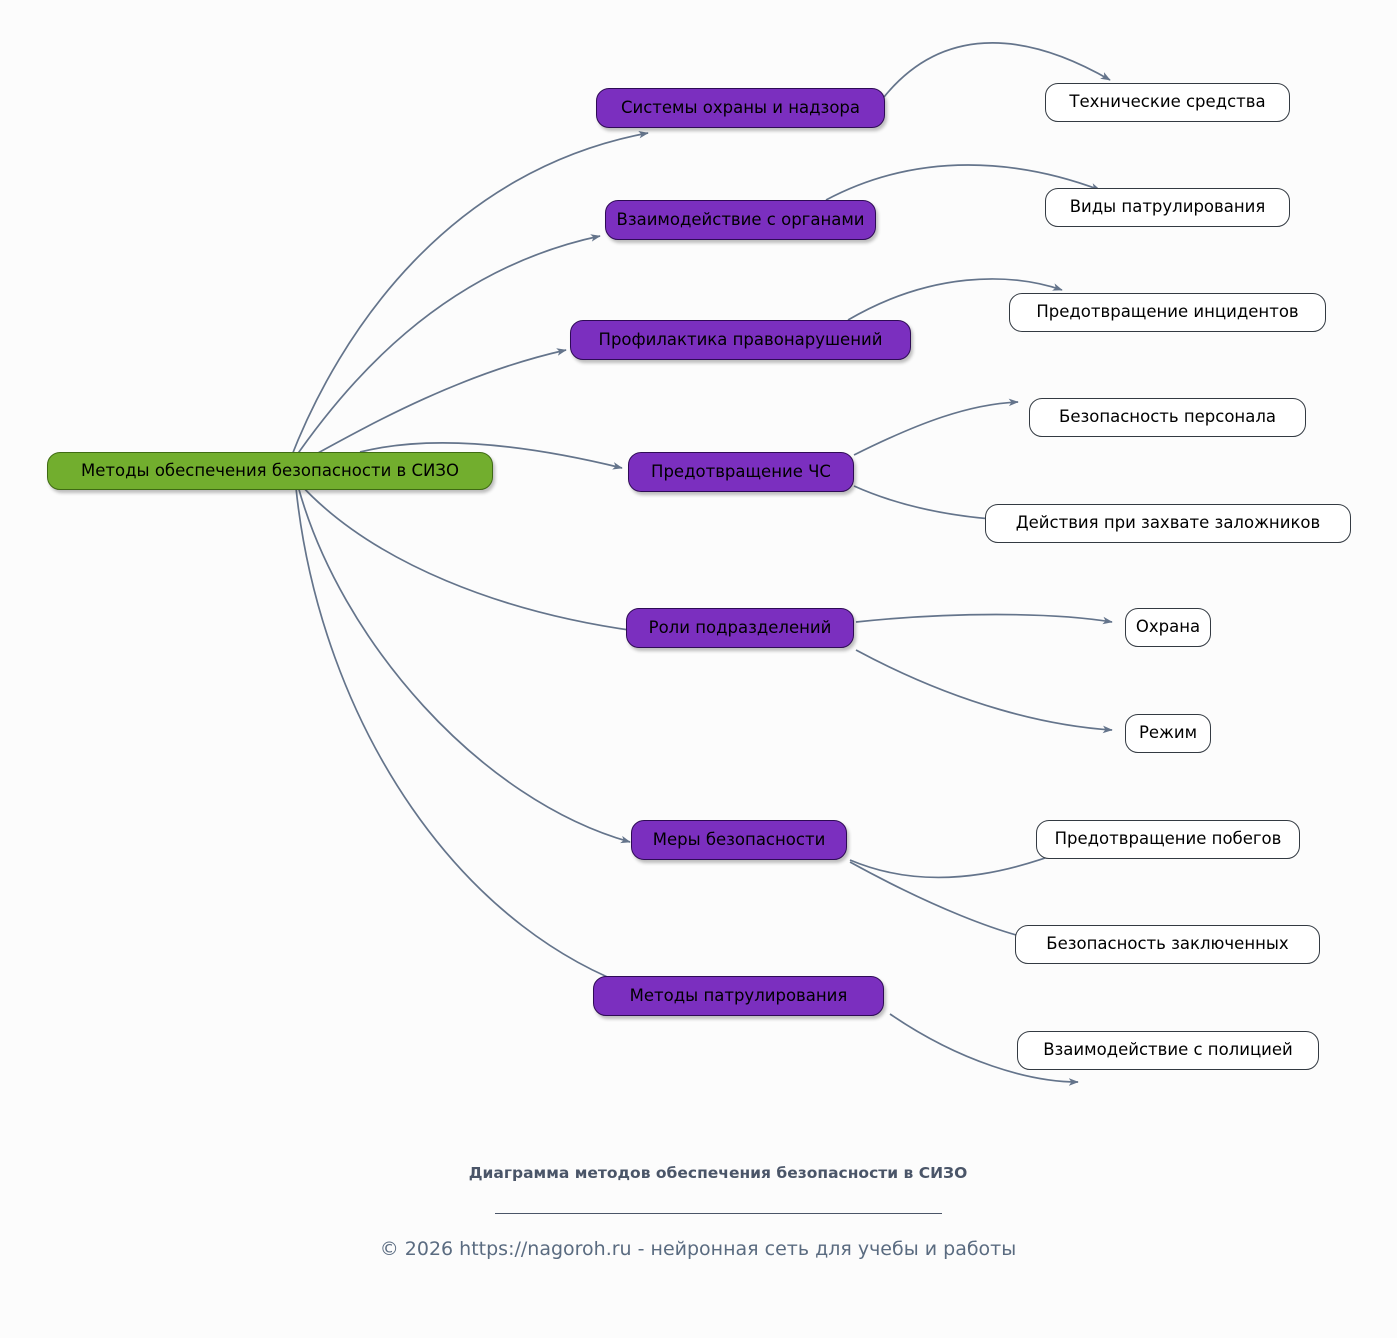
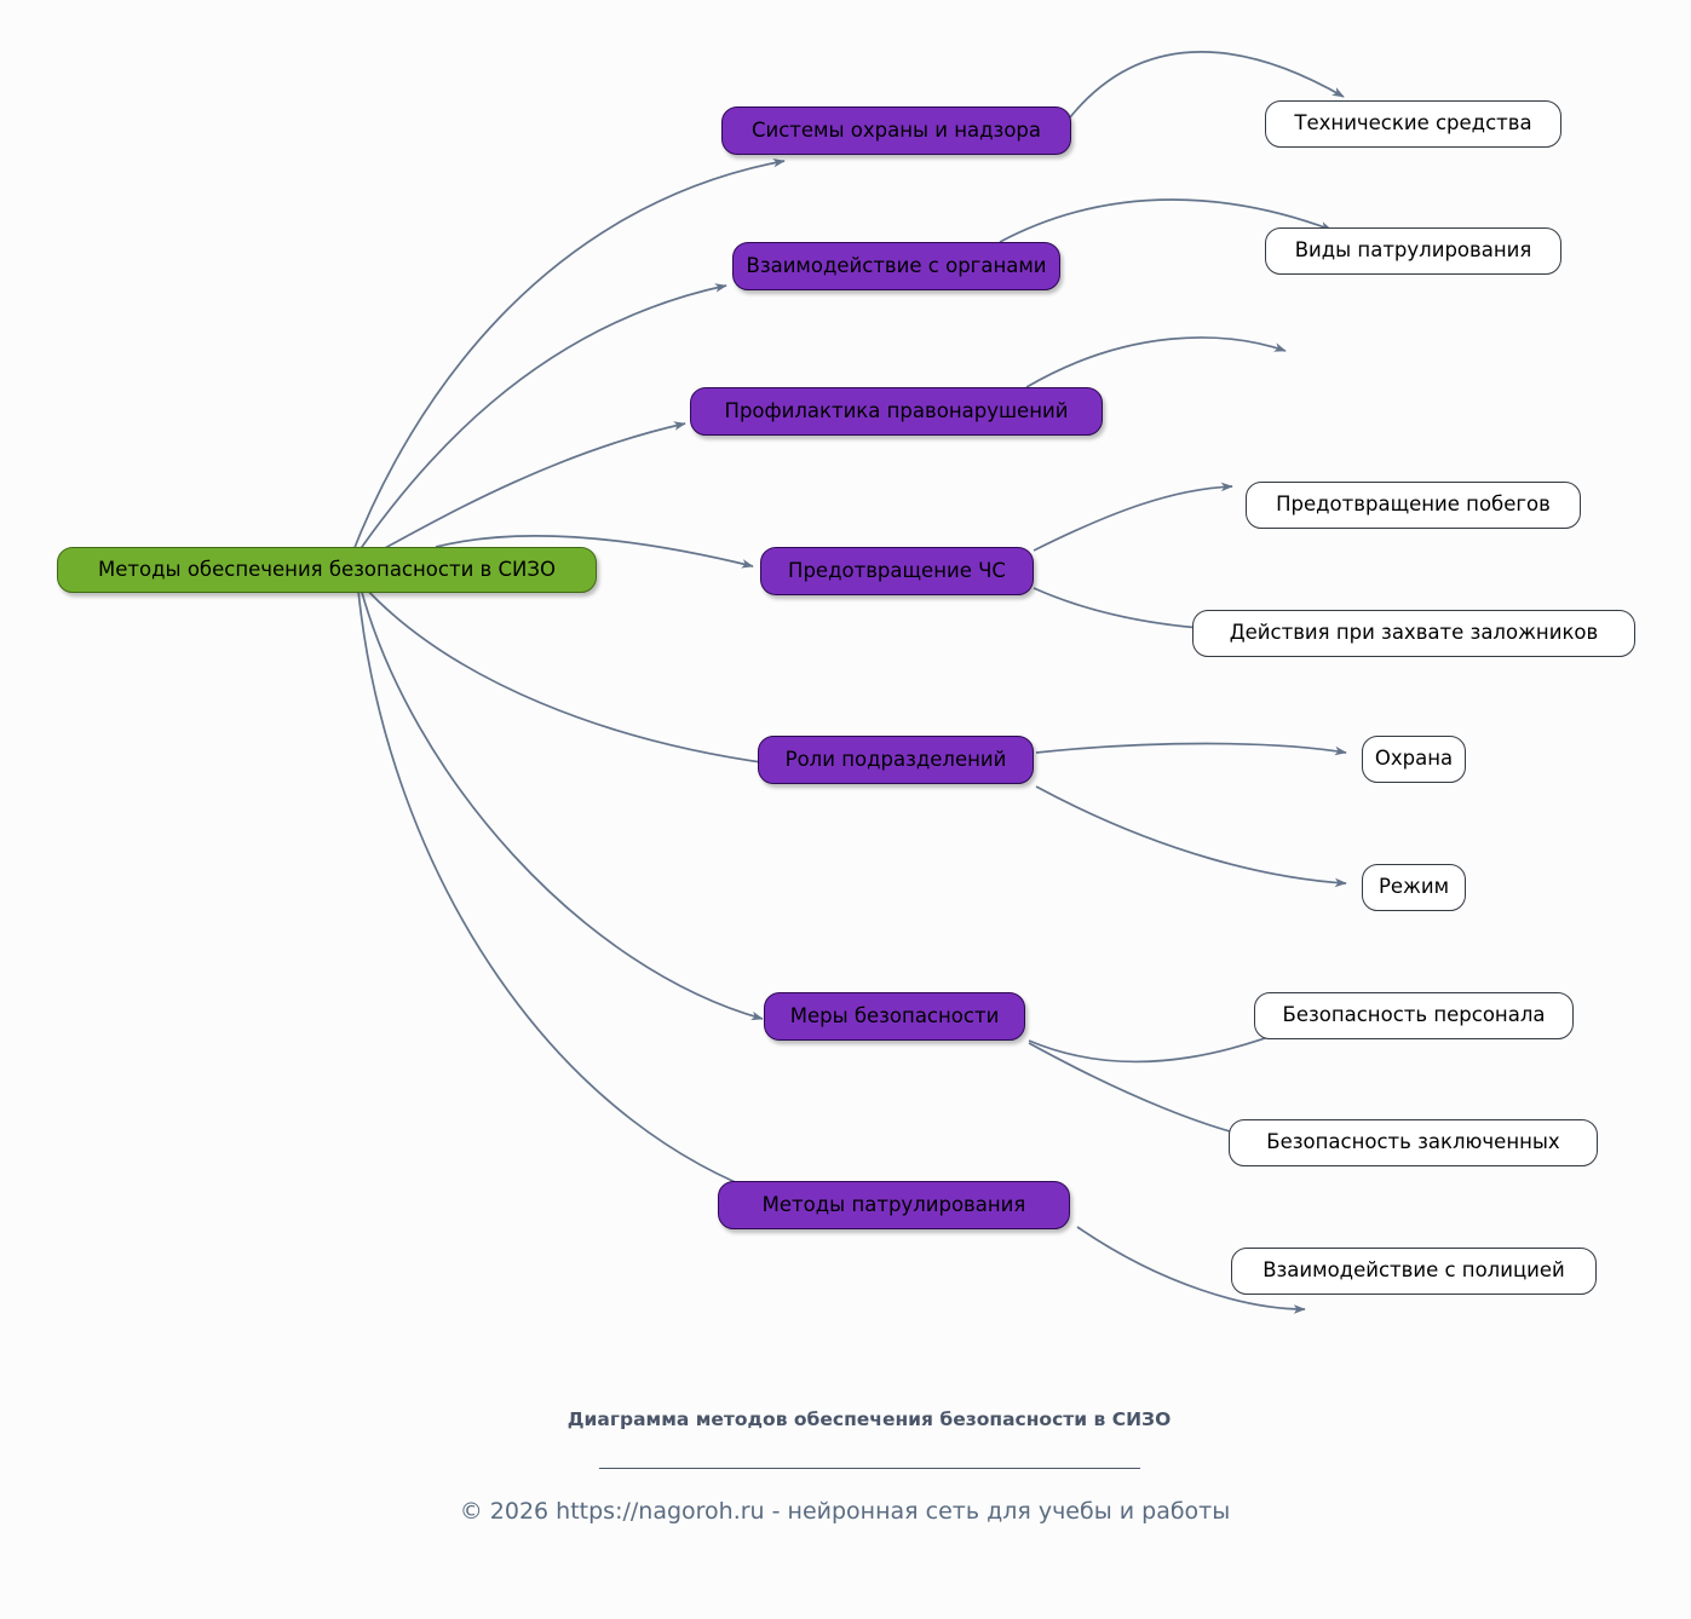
  Методы обеспечения безопасности в СИЗО
  Системы охраны и надзора
  Взаимодействие с органами
  Профилактика правонарушений
  Предотвращение ЧС
  Роли подразделений
  Меры безопасности
  Методы патрулирования
  Технические средства
  Виды патрулирования
- Предотвращение инцидентов
- Безопасность персонала
+ Предотвращение побегов
  Действия при захвате заложников
  Охрана
  Режим
- Предотвращение побегов
+ Безопасность персонала
  Безопасность заключенных
  Взаимодействие с полицией
  Диаграмма методов обеспечения безопасности в СИЗО
  © 2026 https://nagoroh.ru - нейронная сеть для учебы и работы
